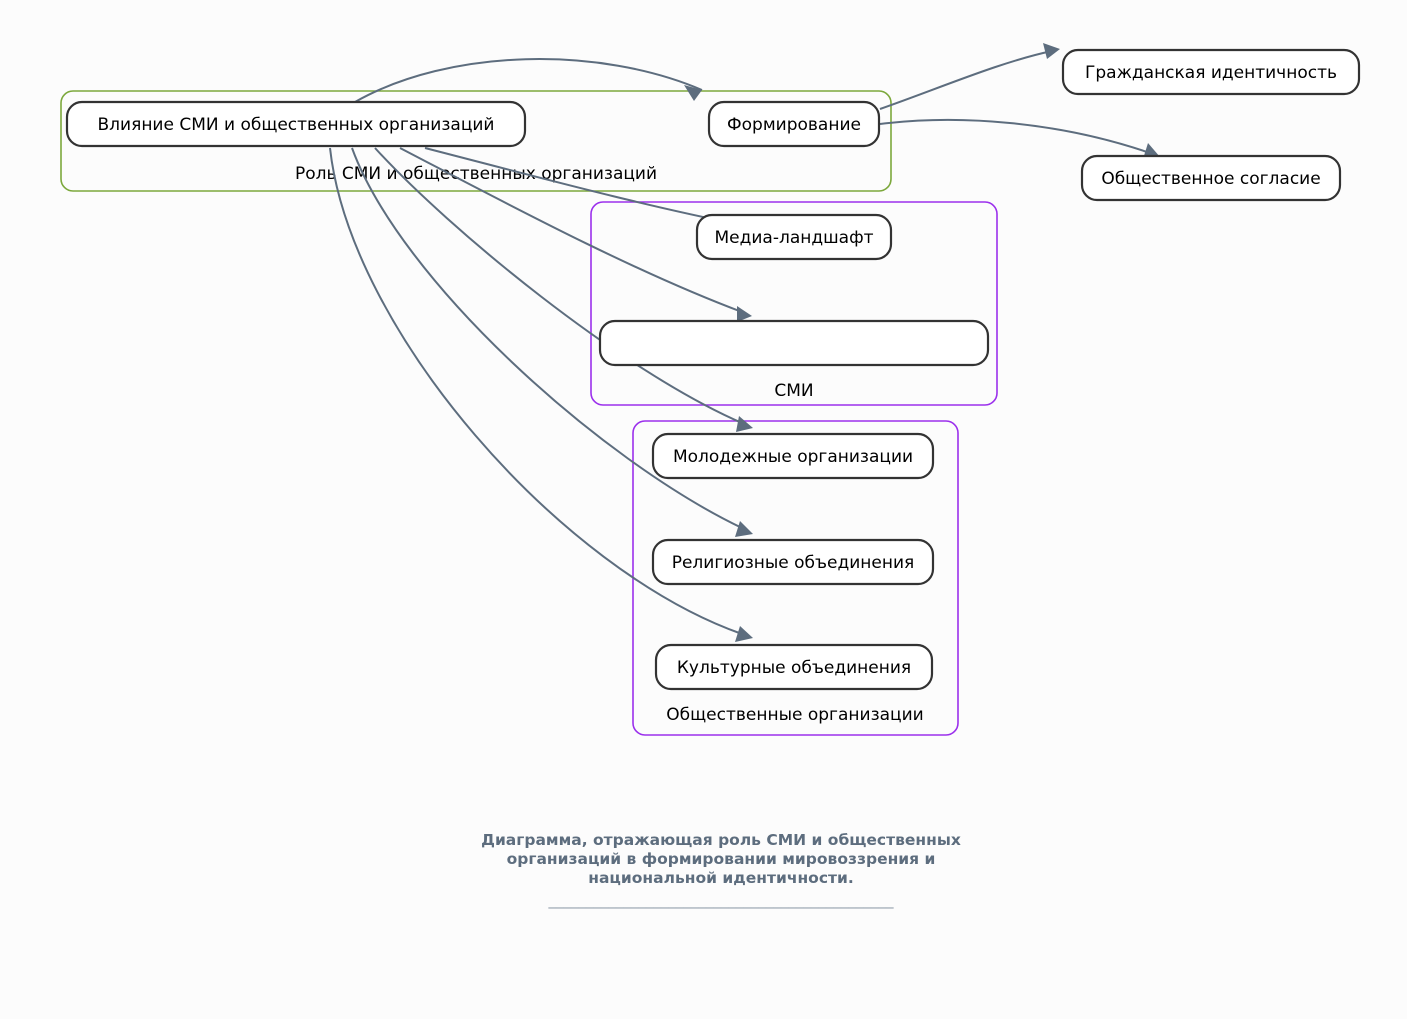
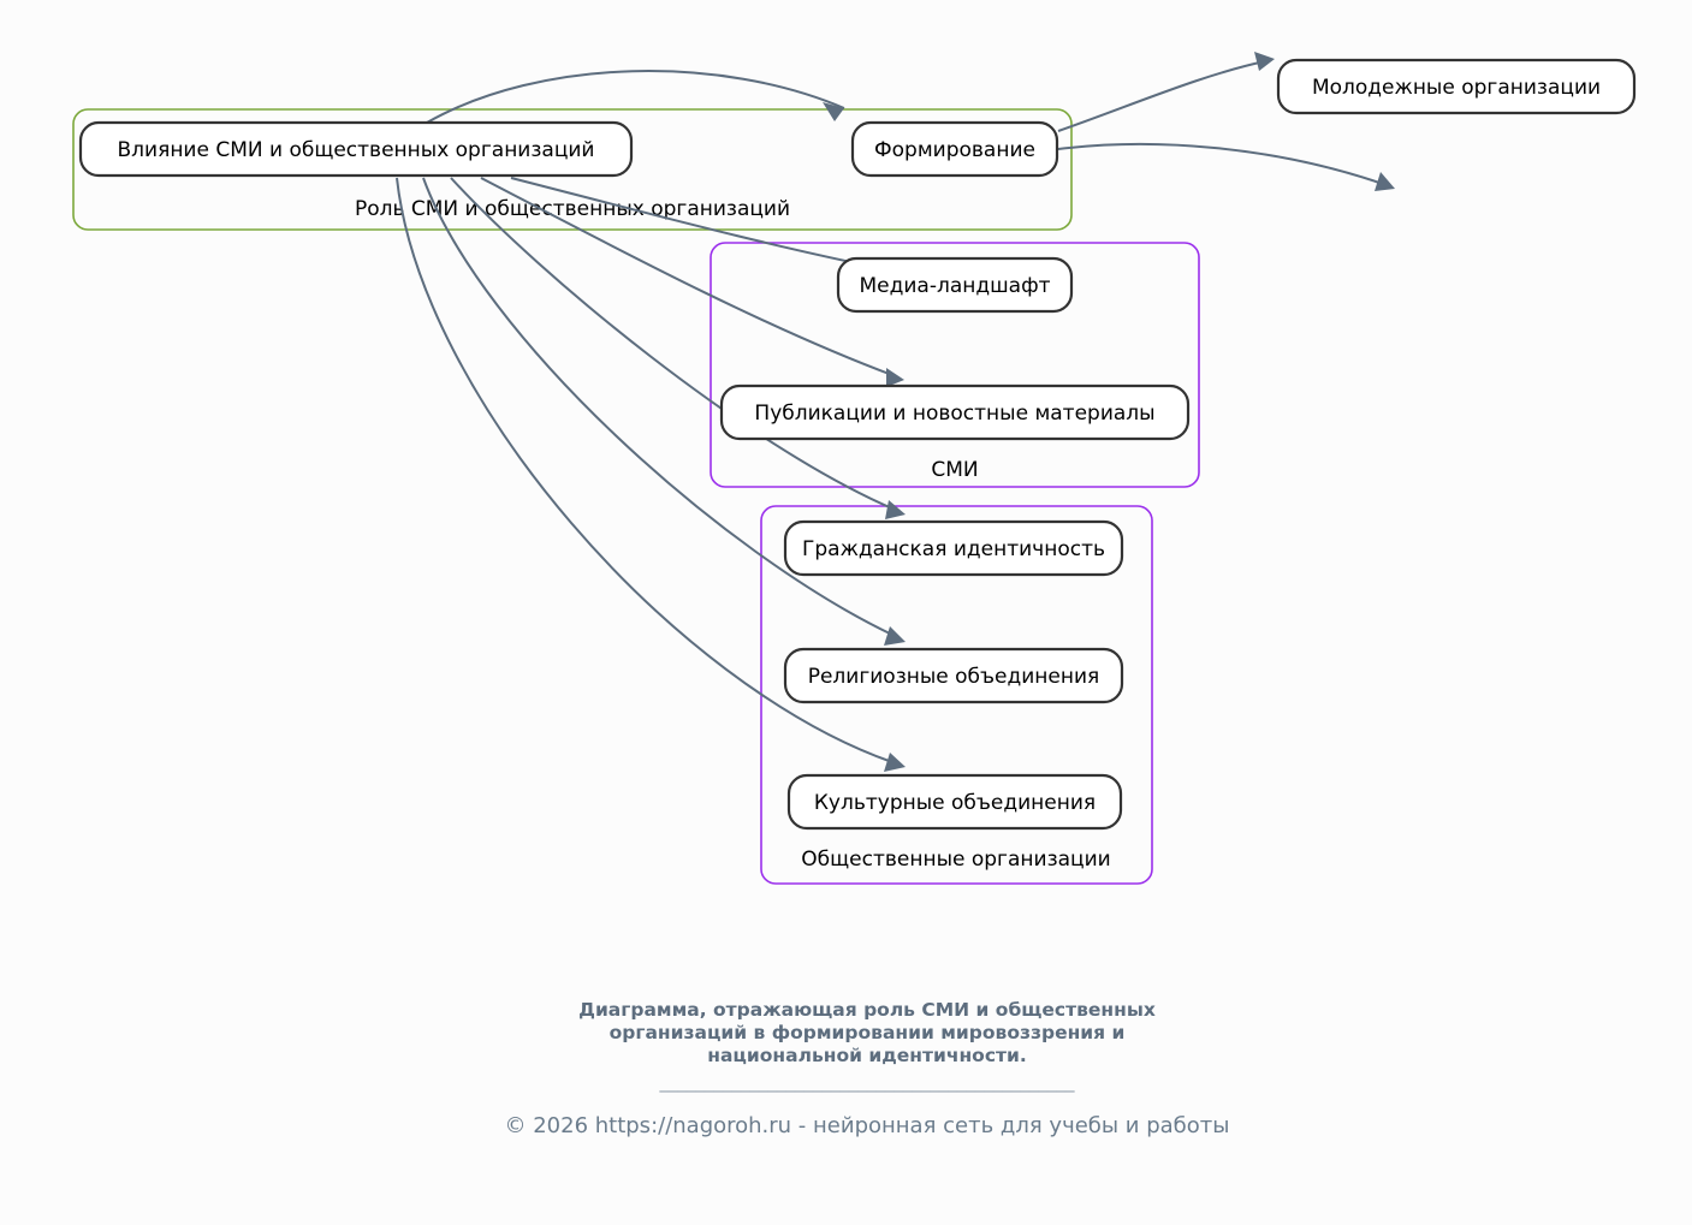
  Роль СМИ и общественных организаций
  СМИ
  Общественные организации
  Влияние СМИ и общественных организаций
  Формирование
- Гражданская идентичность
+ Молодежные организации
- Общественное согласие
  Медиа-ландшафт
+ Публикации и новостные материалы
- Молодежные организации
+ Гражданская идентичность
  Религиозные объединения
  Культурные объединения
  Диаграмма, отражающая роль СМИ и общественных
  организаций в формировании мировоззрения и
  национальной идентичности.
  ______________________________________________
+ © 2026 https://nagoroh.ru - нейронная сеть для учебы и работы
